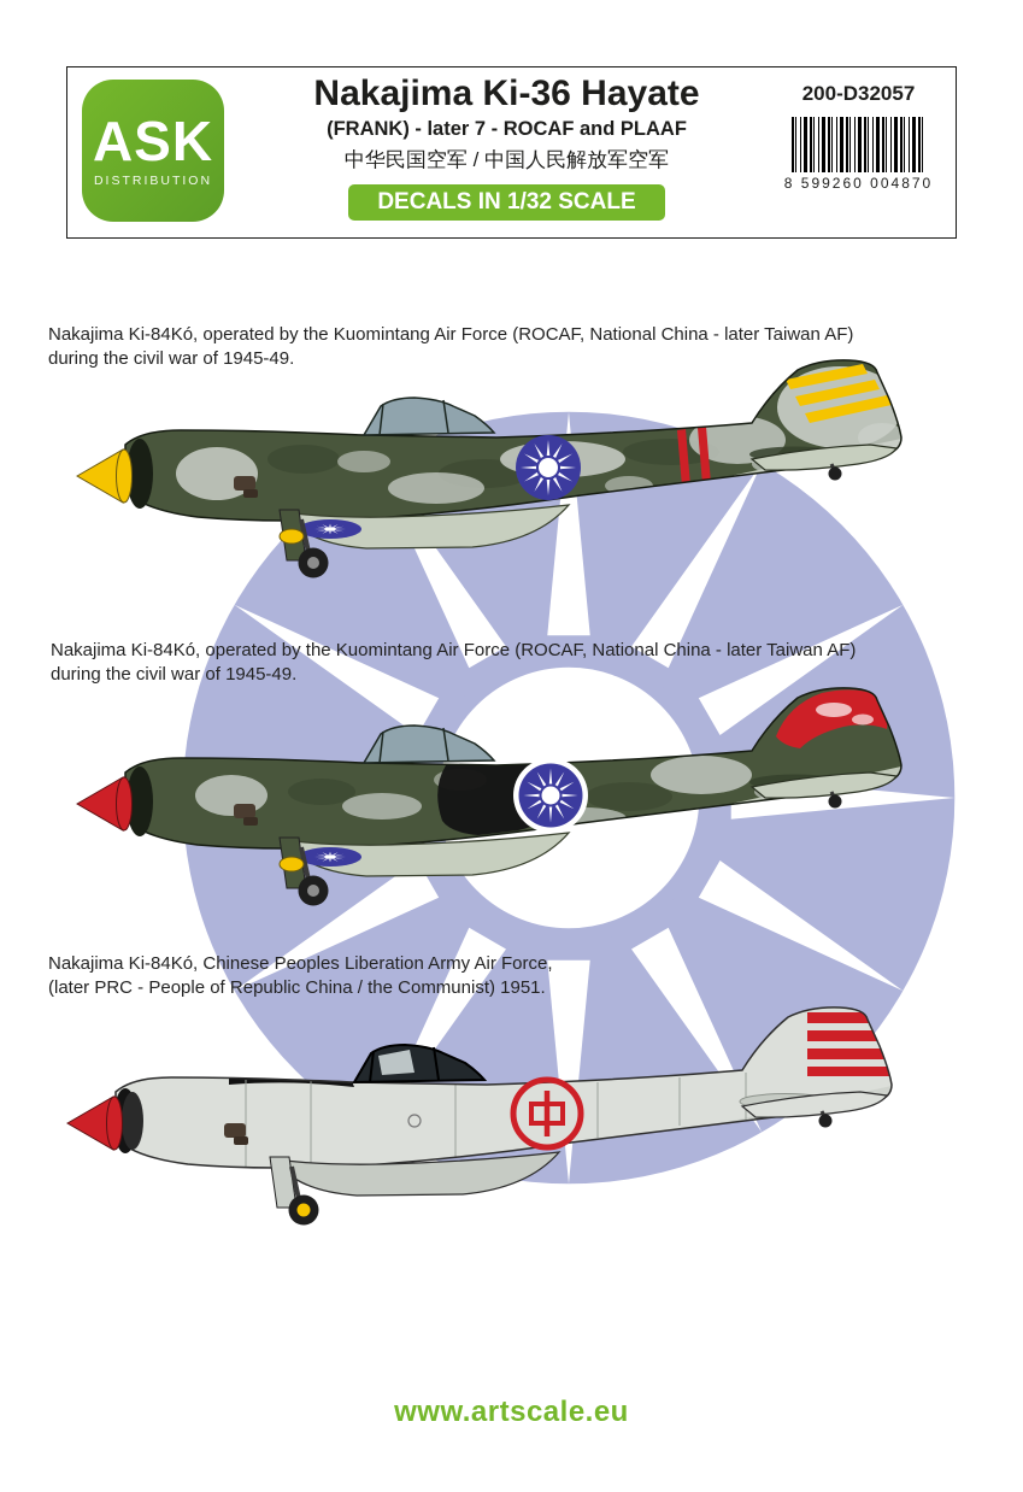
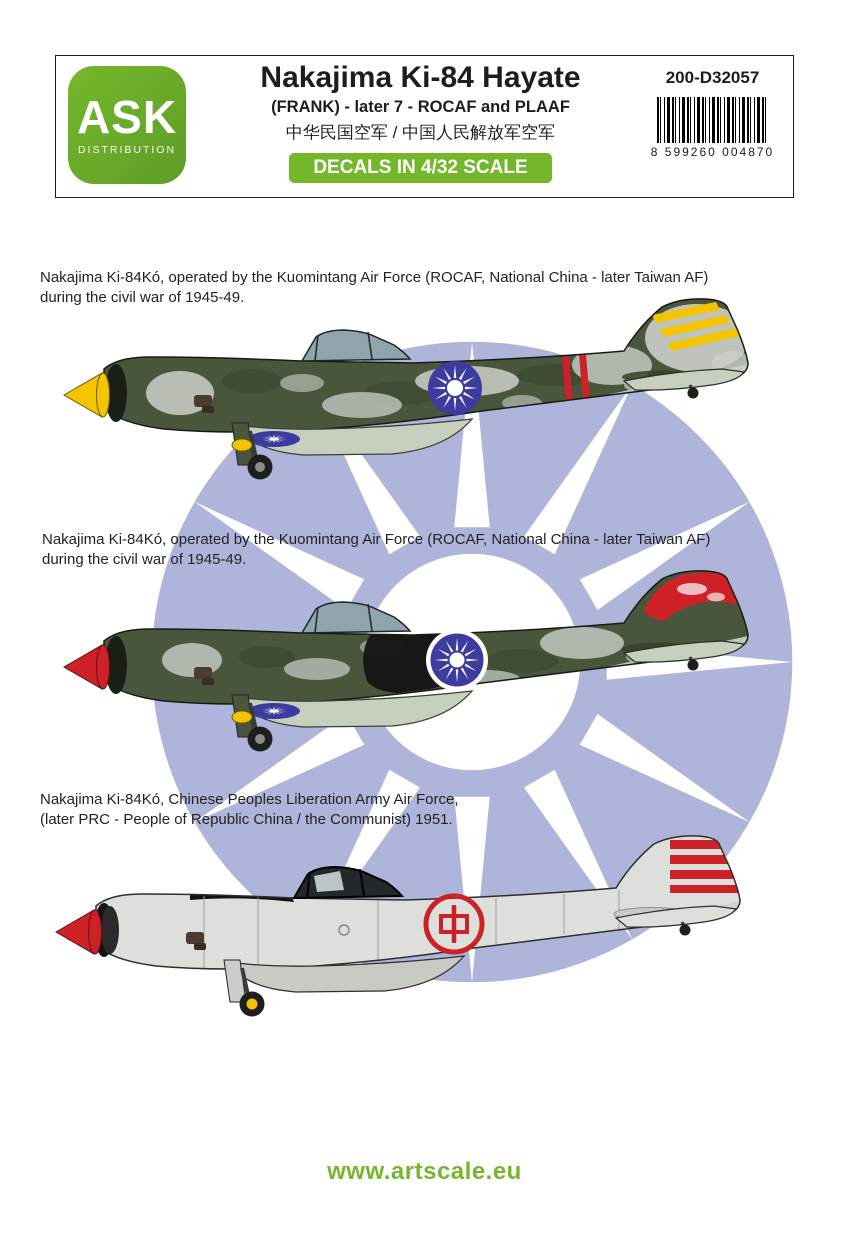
  ASK
  DISTRIBUTION
- Nakajima Ki-36 Hayate
+ Nakajima Ki-84 Hayate
  (FRANK) - later 7 - ROCAF and PLAAF
  中华民国空军 / 中国人民解放军空军
- DECALS IN 1/32 SCALE
+ DECALS IN 4/32 SCALE
  200-D32057
  8 599260 004870
  Nakajima Ki-84Kó, operated by the Kuomintang Air Force (ROCAF, National China - later Taiwan AF)
  during the civil war of 1945-49.
  Nakajima Ki-84Kó, operated by the Kuomintang Air Force (ROCAF, National China - later Taiwan AF)
  during the civil war of 1945-49.
  Nakajima Ki-84Kó, Chinese Peoples Liberation Army Air Force,
  (later PRC - People of Republic China / the Communist) 1951.
  www.artscale.eu
